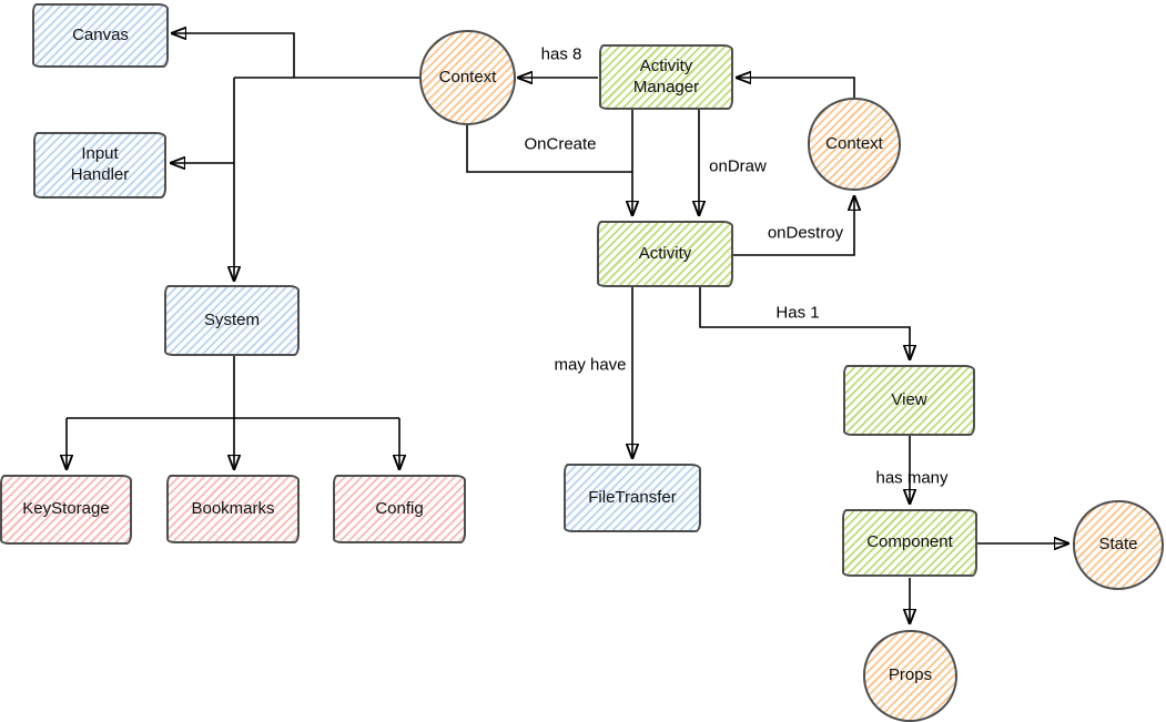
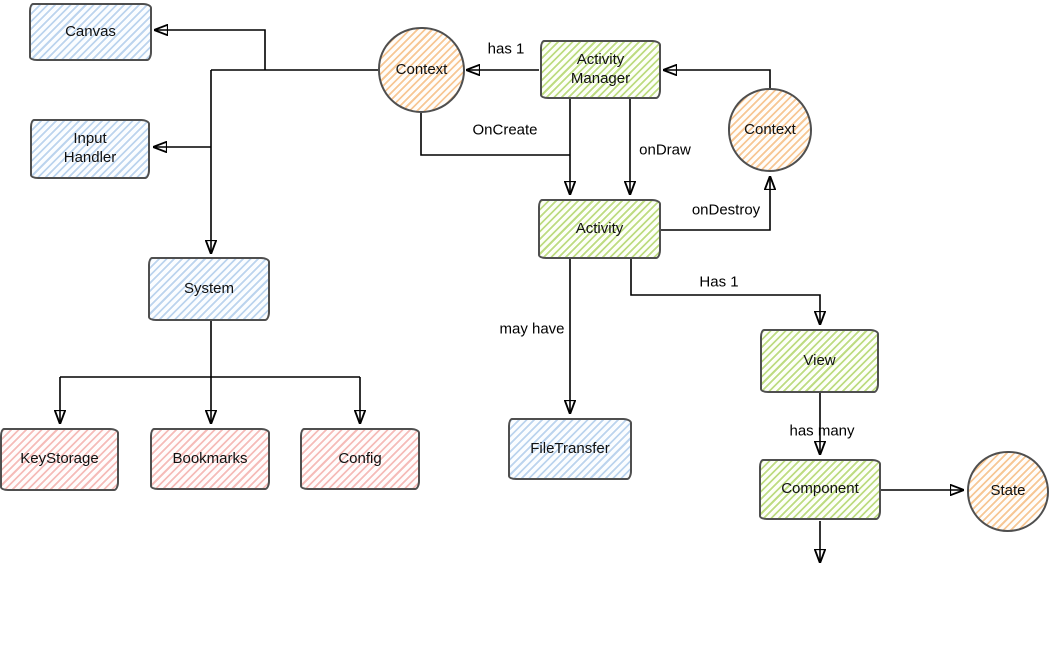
  Canvas
  Input
  Handler
  System
  KeyStorage
  Bookmarks
  Config
  Activity
  Manager
  Activity
  FileTransfer
  View
  Component
  Context
  Context
  State
- Props
- has 8
+ has 1
  OnCreate
  onDraw
  onDestroy
  may have
  Has 1
  has many
